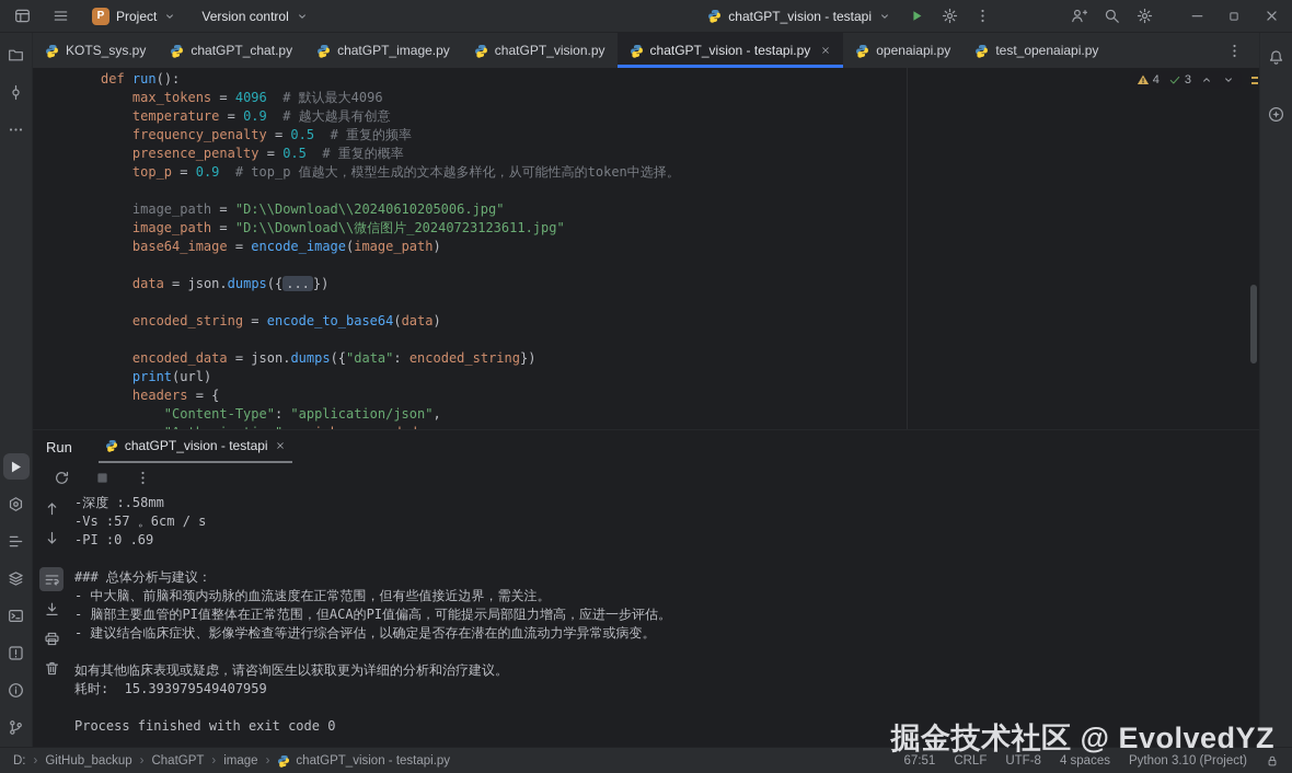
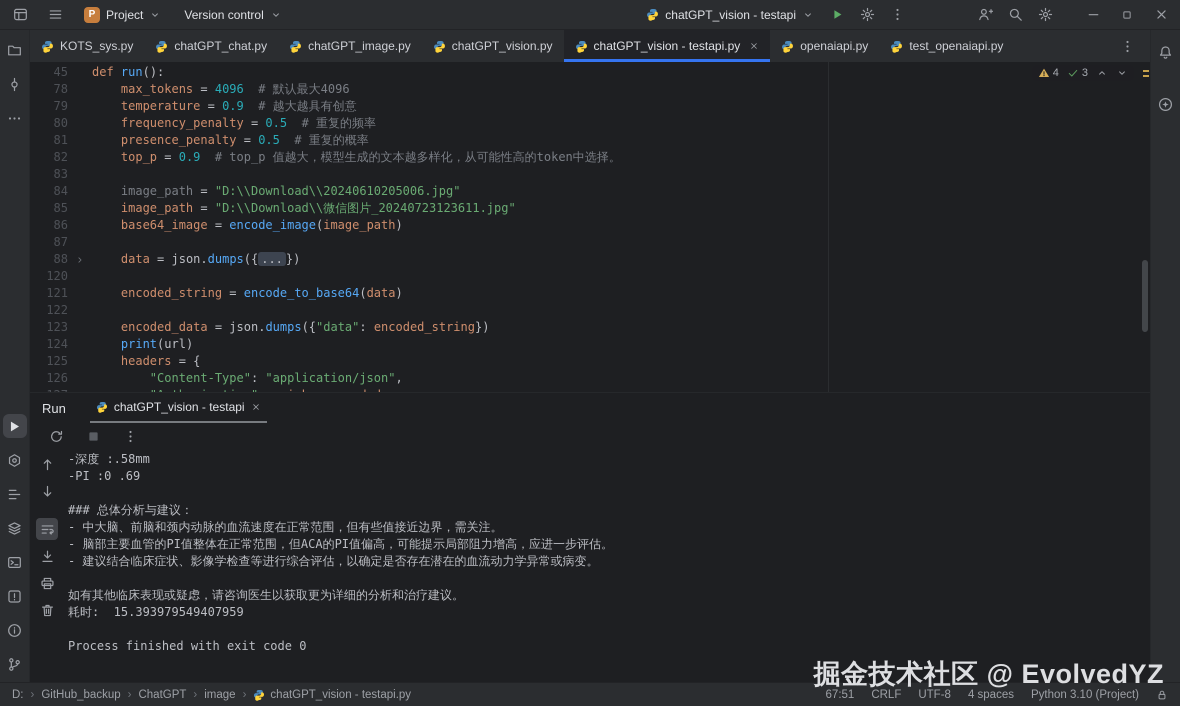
  P
  Project
  Version control
  chatGPT_vision - testapi
  KOTS_sys.py
  chatGPT_chat.py
  chatGPT_image.py
  chatGPT_vision.py
  chatGPT_vision - testapi.py
  openaiapi.py
  test_openaiapi.py
+ 45
+ 78
+ 79
+ 80
+ 81
+ 82
+ 83
+ 84
+ 85
+ 86
+ 87
+ 88
+ 120
+ 121
+ 122
+ 123
+ 124
+ 125
+ 126
  def run():
  max_tokens = 4096 # 默认最大4096
  temperature = 0.9 # 越大越具有创意
  frequency_penalty = 0.5 # 重复的频率
  presence_penalty = 0.5 # 重复的概率
  top_p = 0.9 # top_p 值越大，模型生成的文本越多样化，从可能性高的token中选择。
  image_path = "D:\\Download\\20240610205006.jpg"
  image_path = "D:\\Download\\微信图片_20240723123611.jpg"
  base64_image = encode_image(image_path)
  data = json.dumps({ ... })
  encoded_string = encode_to_base64(data)
  encoded_data = json.dumps({"data": encoded_string})
  print(url)
  headers = {
  "Content-Type": "application/json",
  4
  3
  Run
  chatGPT_vision - testapi
  -深度 :.58mm
- -Vs :57 。6cm / s
  -PI :0 .69
  ### 总体分析与建议：
  - 中大脑、前脑和颈内动脉的血流速度在正常范围，但有些值接近边界，需关注。
  - 脑部主要血管的PI值整体在正常范围，但ACA的PI值偏高，可能提示局部阻力增高，应进一步评估。
  - 建议结合临床症状、影像学检查等进行综合评估，以确定是否存在潜在的血流动力学异常或病变。
  如有其他临床表现或疑虑，请咨询医生以获取更为详细的分析和治疗建议。
  耗时: 15.393979549407959
  Process finished with exit code 0
  掘金技术社区 @ EvolvedYZ
  D:
  ›
  GitHub_backup
  ›
  ChatGPT
  ›
  image
  ›
  chatGPT_vision - testapi.py
  67:51
  CRLF
  UTF-8
  4 spaces
  Python 3.10 (Project)
